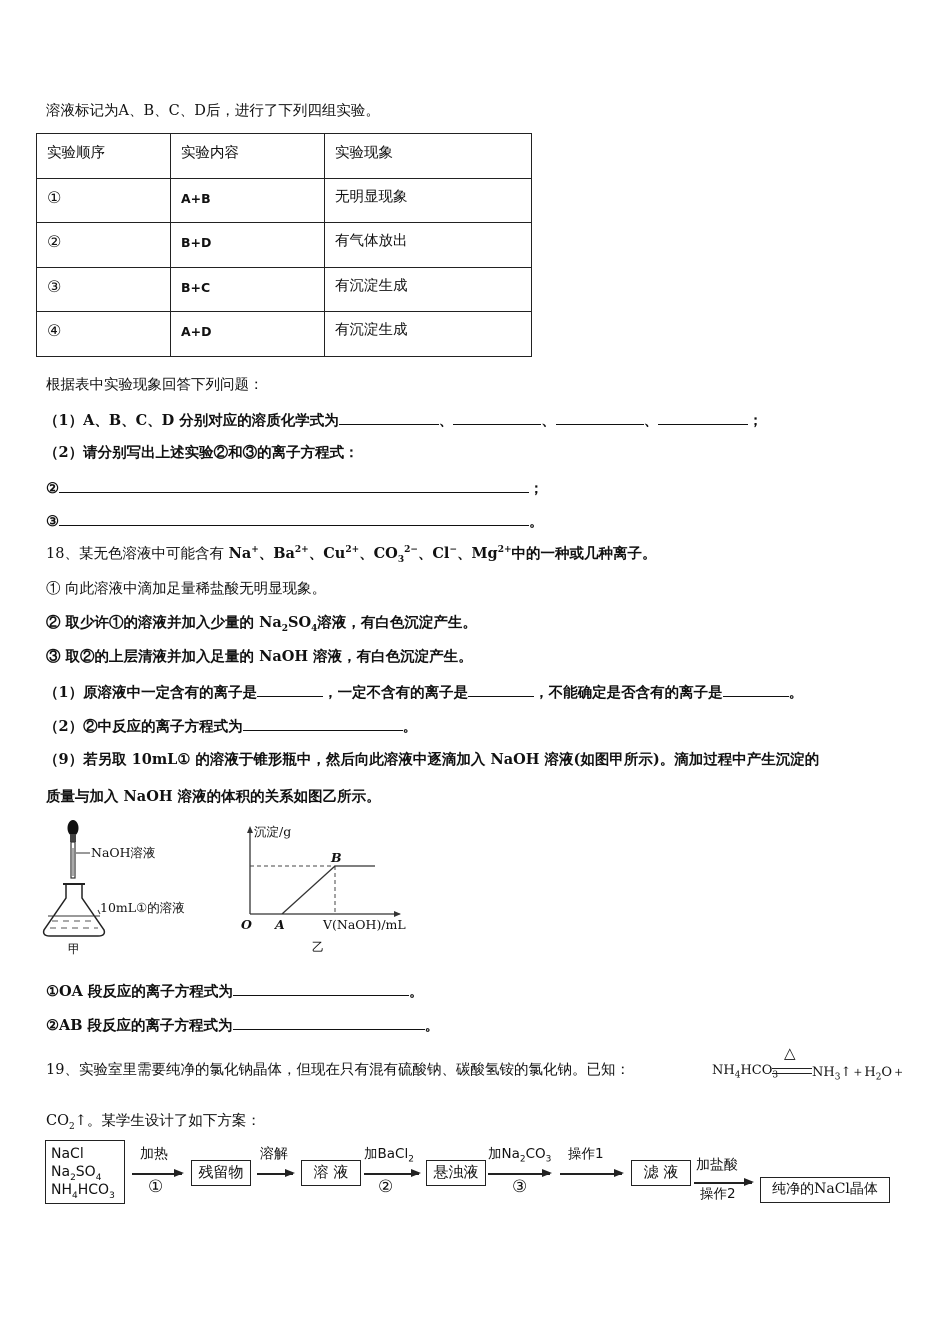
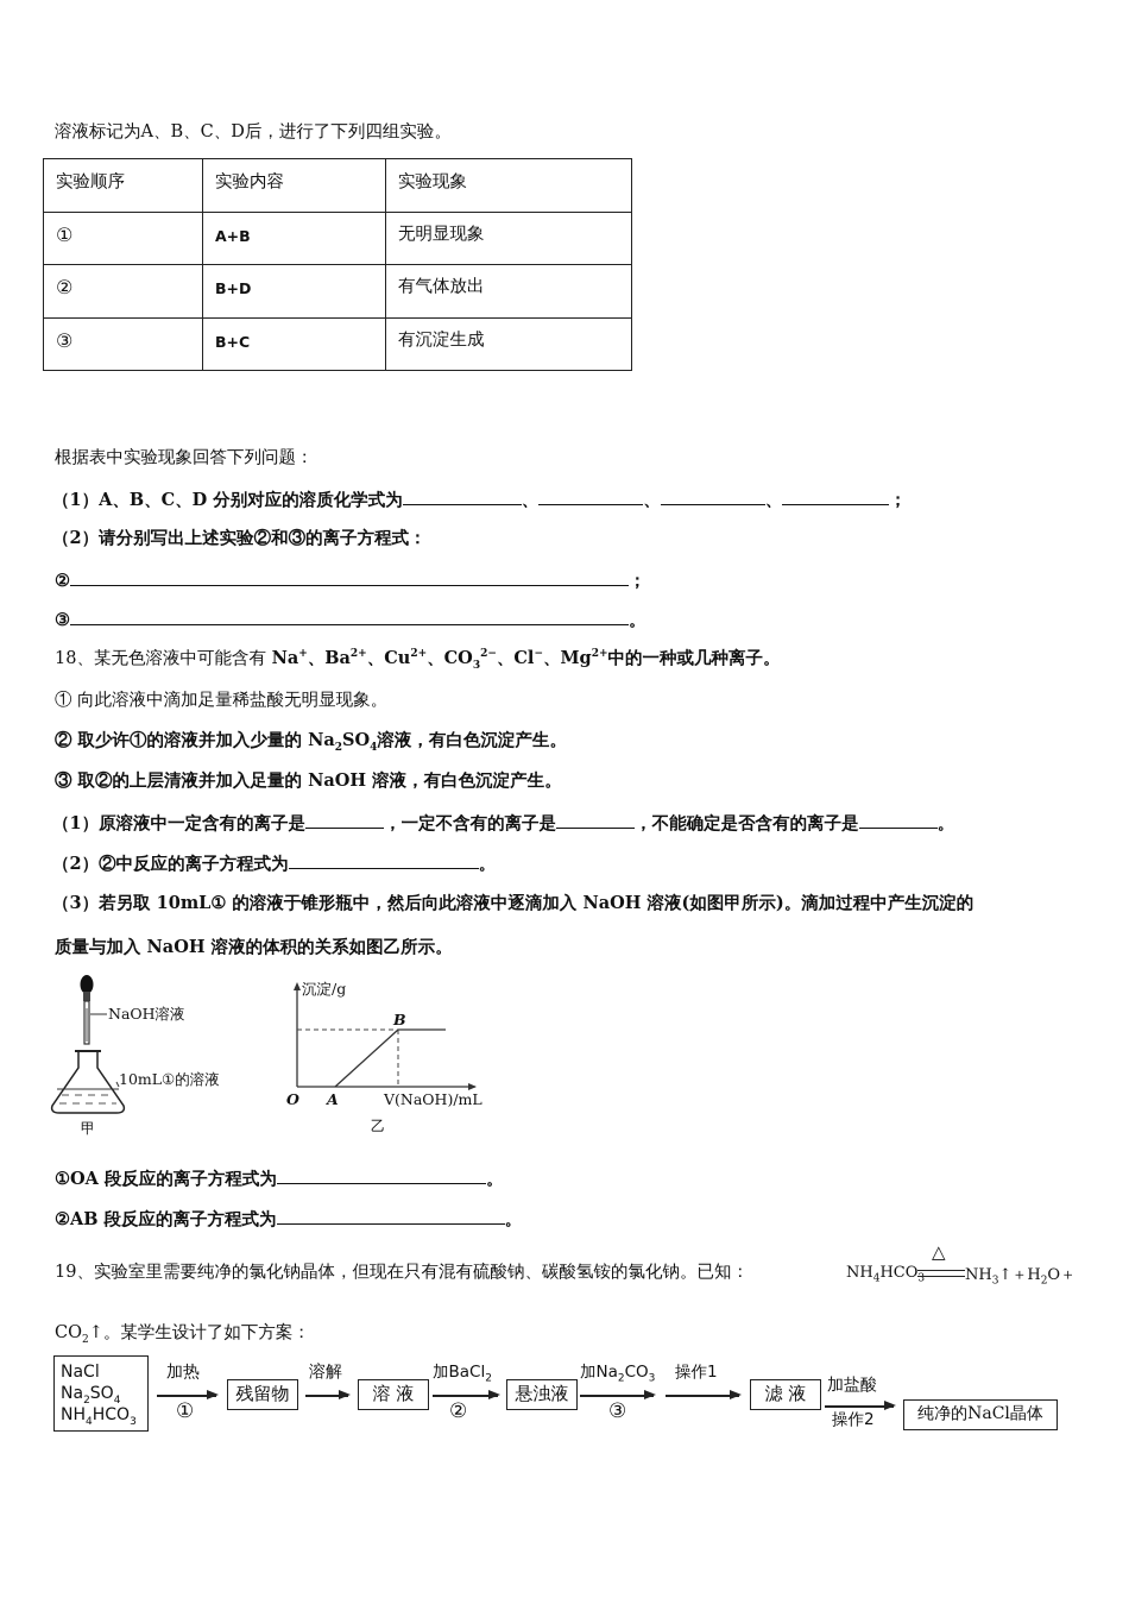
  溶液标记为A、B、C、D后，进行了下列四组实验。
  实验顺序	实验内容	实验现象
  ①	A+B	无明显现象
  ②	B+D	有气体放出
  ③	B+C	有沉淀生成
- ④	A+D	有沉淀生成
  根据表中实验现象回答下列问题：
  （1）A、B、C、D 分别对应的溶质化学式为 、 、 、 ；
  （2）请分别写出上述实验②和③的离子方程式：
  ② ；
  ③ 。
  18、某无色溶液中可能含有 Na+、Ba2+、Cu2+、CO32−、Cl−、Mg2+中的一种或几种离子。
  ① 向此溶液中滴加足量稀盐酸无明显现象。
  ② 取少许①的溶液并加入少量的 Na2SO4溶液，有白色沉淀产生。
  ③ 取②的上层清液并加入足量的 NaOH 溶液，有白色沉淀产生。
  （1）原溶液中一定含有的离子是 ，一定不含有的离子是 ，不能确定是否含有的离子是 。
  （2）②中反应的离子方程式为 。
- （9）若另取 10mL① 的溶液于锥形瓶中，然后向此溶液中逐滴加入 NaOH 溶液(如图甲所示)。滴加过程中产生沉淀的
+ （3）若另取 10mL① 的溶液于锥形瓶中，然后向此溶液中逐滴加入 NaOH 溶液(如图甲所示)。滴加过程中产生沉淀的
  质量与加入 NaOH 溶液的体积的关系如图乙所示。
  NaOH溶液
  10mL①的溶液
  甲
  沉淀/g
  B
  O
  A
  V(NaOH)/mL
  乙
  ①OA 段反应的离子方程式为 。
  ②AB 段反应的离子方程式为 。
  19、实验室里需要纯净的氯化钠晶体，但现在只有混有硫酸钠、碳酸氢铵的氯化钠。已知：
  NH4HCO3
  △
  NH3↑＋H2O＋
  CO2↑。某学生设计了如下方案：
  NaCl
  Na2SO4
  NH4HCO3
  加热
  ①
  残留物
  溶解
  溶 液
  加BaCl2
  ②
  悬浊液
  加Na2CO3
  ③
  操作1
  滤 液
  加盐酸
  操作2
  纯净的NaCl晶体
